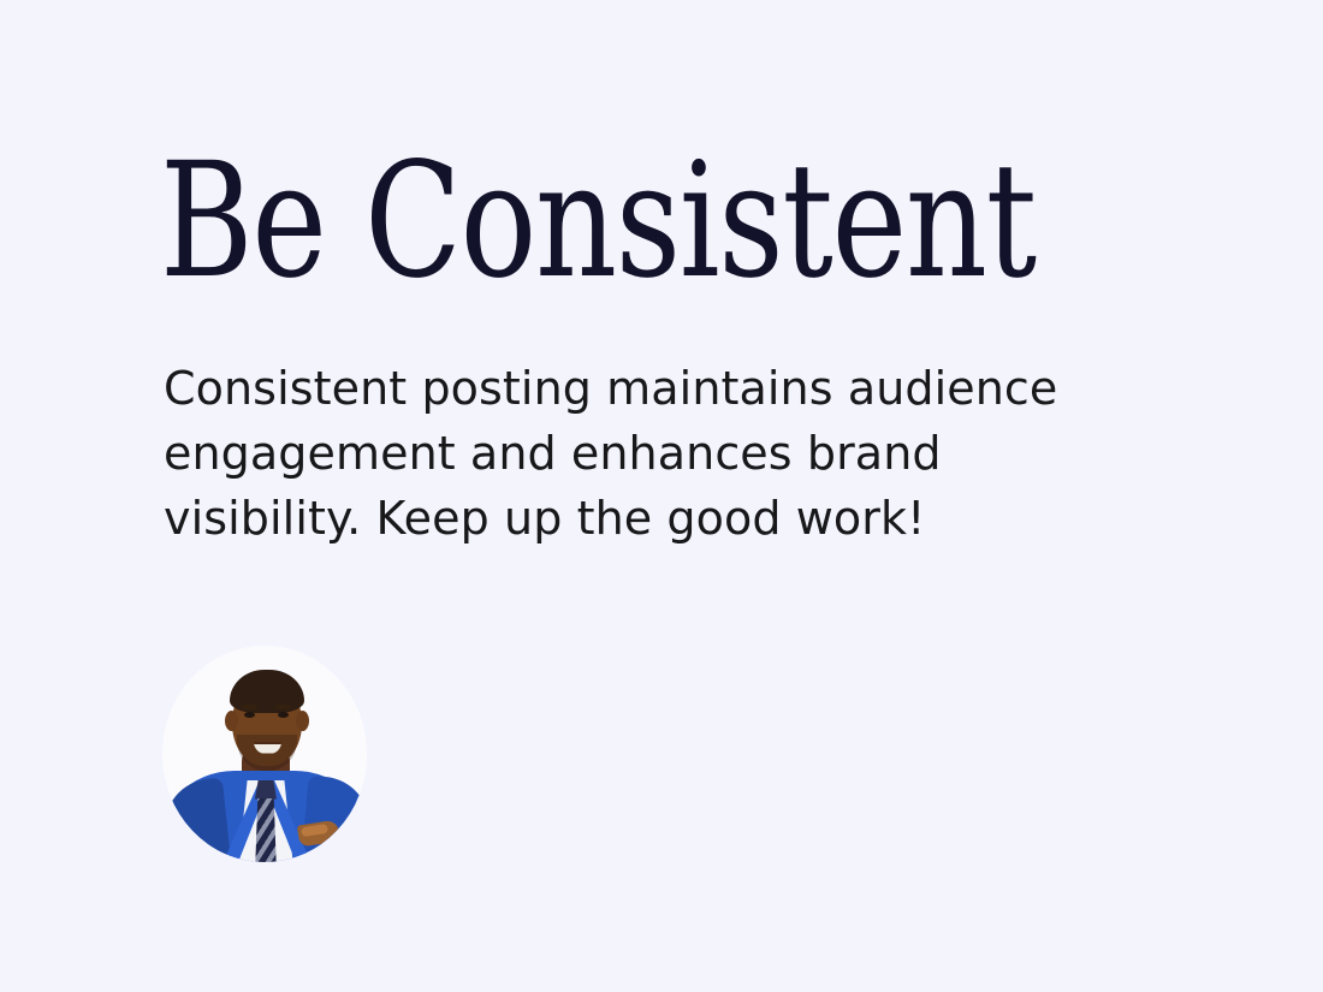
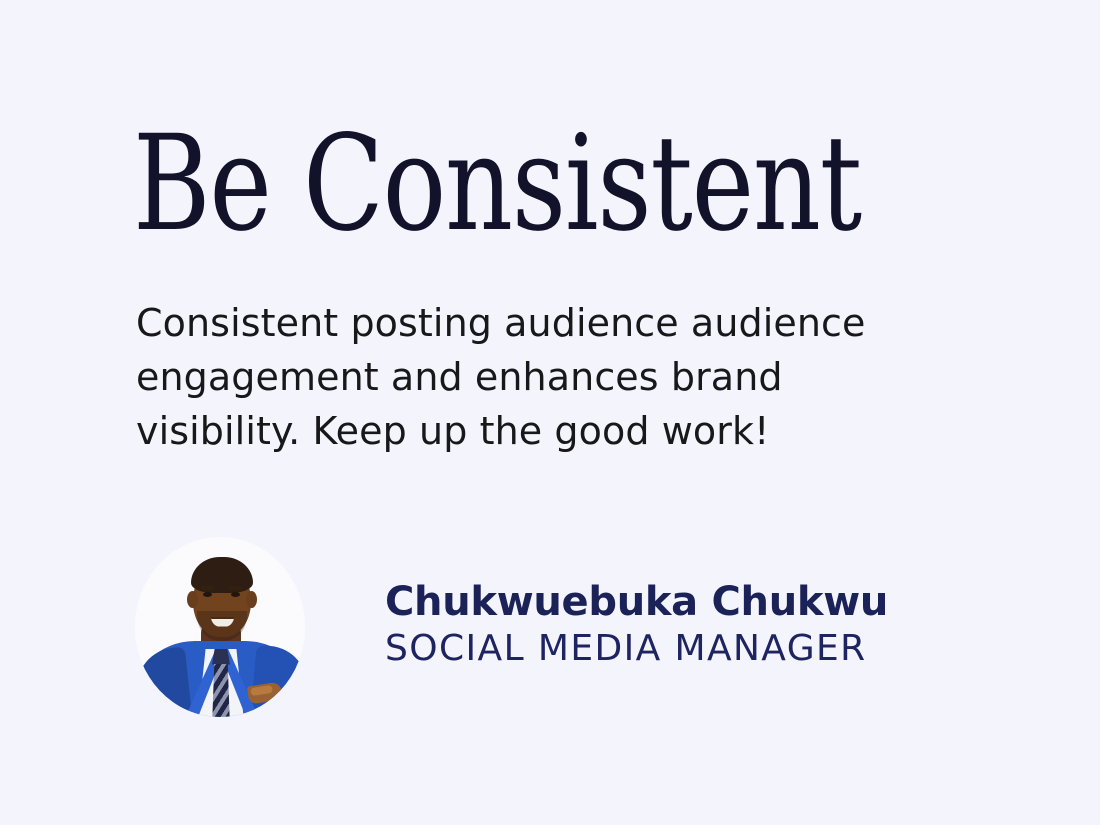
  Be Consistent
- Consistent posting maintains audience engagement and enhances brand visibility. Keep up the good work!
+ Consistent posting audience audience engagement and enhances brand visibility. Keep up the good work!
+ Chukwuebuka Chukwu
+ SOCIAL MEDIA MANAGER
